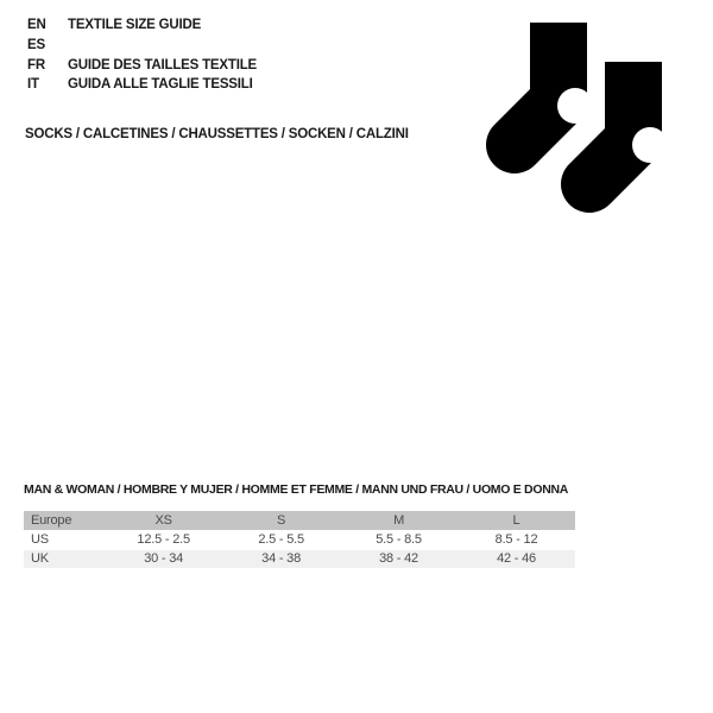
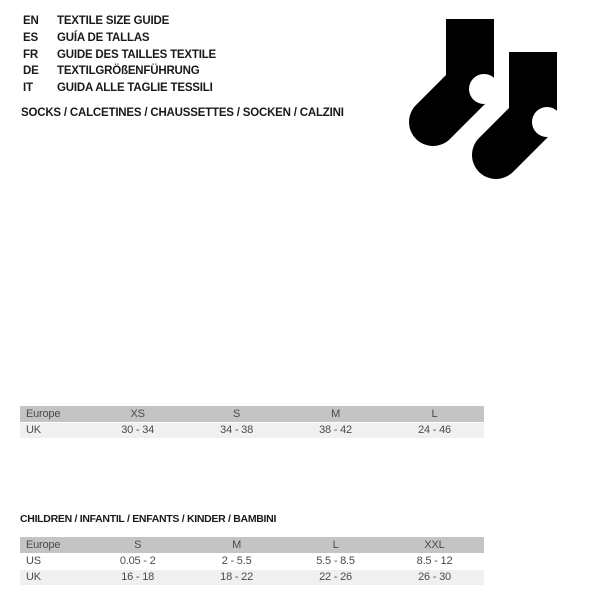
  EN
  TEXTILE SIZE GUIDE
  ES
+ GUÍA DE TALLAS
  FR
  GUIDE DES TAILLES TEXTILE
+ DE
+ TEXTILGRÖßENFÜHRUNG
  IT
  GUIDA ALLE TAGLIE TESSILI
  SOCKS / CALCETINES / CHAUSSETTES / SOCKEN / CALZINI
- MAN & WOMAN / HOMBRE Y MUJER / HOMME ET FEMME / MANN UND FRAU / UOMO E DONNA
  Europe	XS	S	M	L
- US	12.5 - 2.5	2.5 - 5.5	5.5 - 8.5	8.5 - 12
- UK	30 - 34	34 - 38	38 - 42	42 - 46
+ UK	30 - 34	34 - 38	38 - 42	24 - 46
+ CHILDREN / INFANTIL / ENFANTS / KINDER / BAMBINI
+ Europe	S	M	L	XXL
+ US	0.05 - 2	2 - 5.5	5.5 - 8.5	8.5 - 12
+ UK	16 - 18	18 - 22	22 - 26	26 - 30
